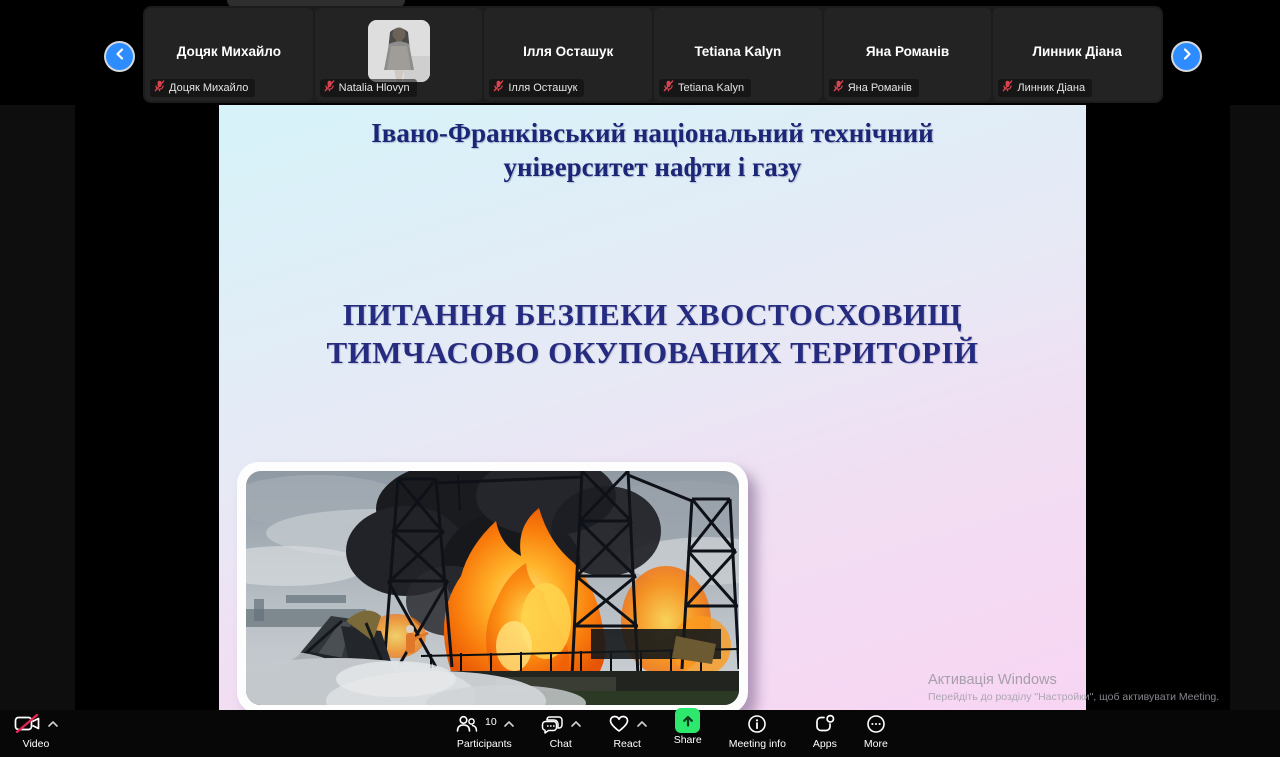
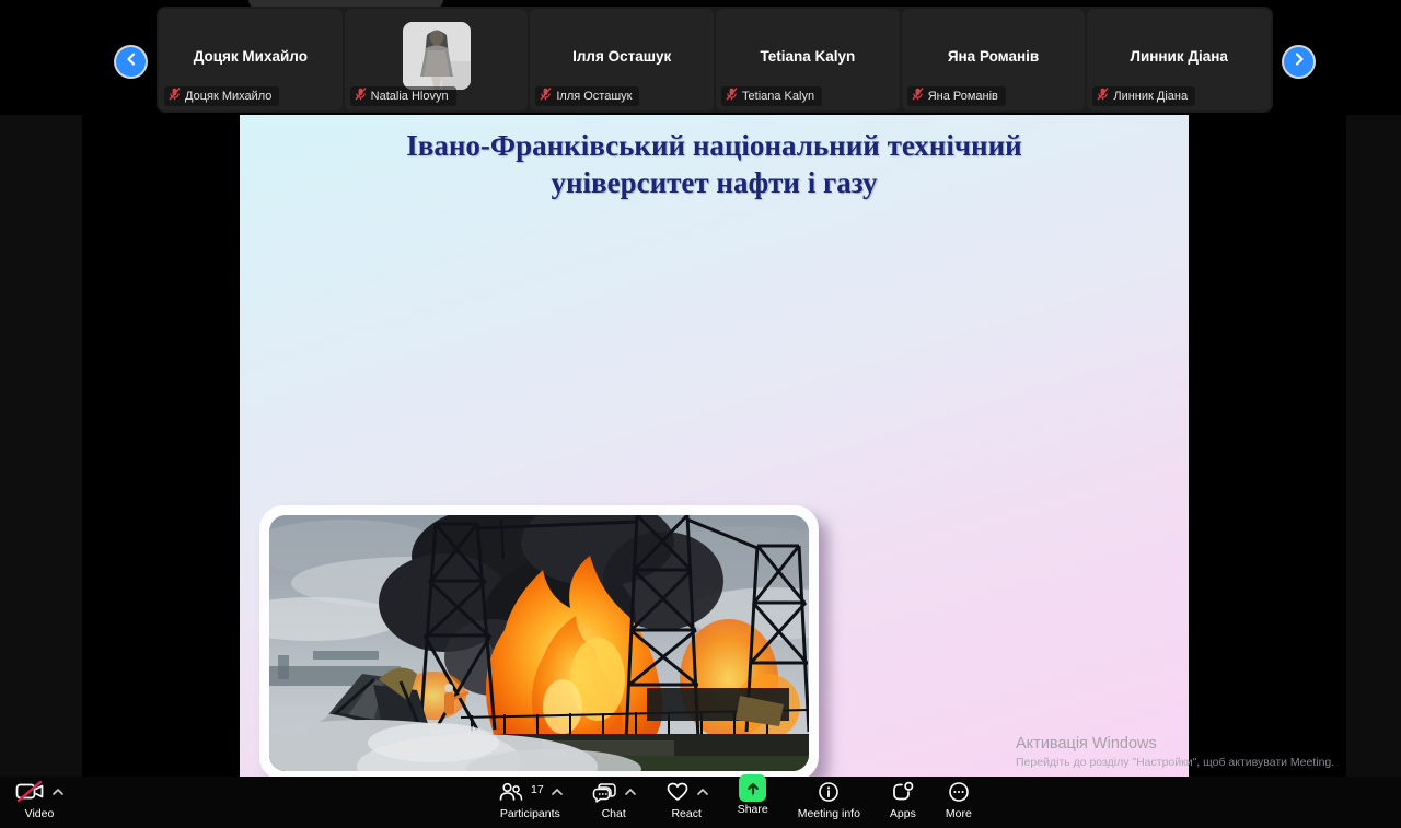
  Доцяк Михайло
  Доцяк Михайло
  Natalia Hlovyn
  Ілля Осташук
  Ілля Осташук
  Tetiana Kalyn
  Tetiana Kalyn
  Яна Романів
  Яна Романів
  Линник Діана
  Линник Діана
  Івано-Франківський національний технічний
  університет нафти і газу
- ПИТАННЯ БЕЗПЕКИ ХВОСТОСХОВИЩ
- ТИМЧАСОВО ОКУПОВАНИХ ТЕРИТОРІЙ
  Активація Windows
  Перейдіть до розділу "Настройки", щоб активувати Meeting.
  Video
- 10
+ 17
  Participants
  Chat
  React
  Share
  Meeting info
  Apps
  More
